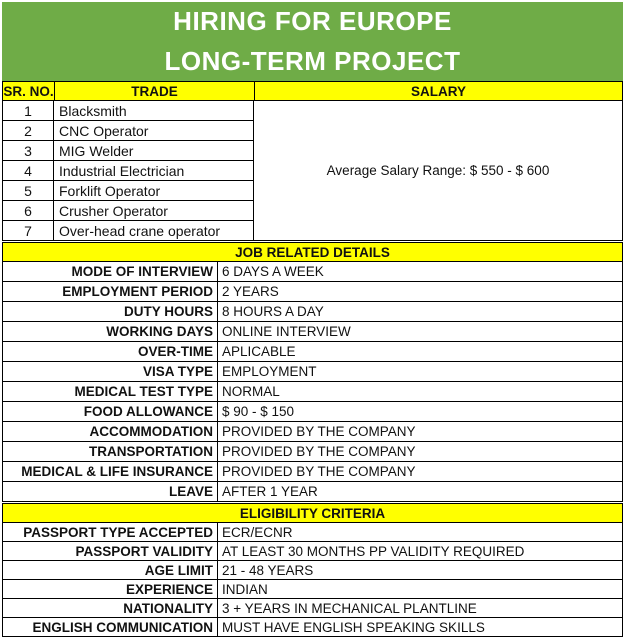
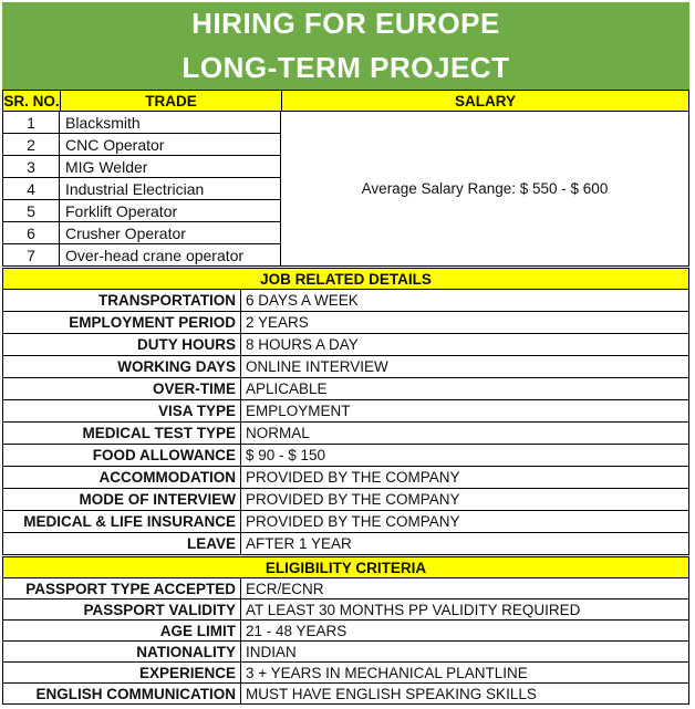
  HIRING FOR EUROPE
  LONG-TERM PROJECT
  SR. NO.
  TRADE
  SALARY
  Average Salary Range: $ 550 - $ 600
  1
  Blacksmith
  2
  CNC Operator
  3
  MIG Welder
  4
  Industrial Electrician
  5
  Forklift Operator
  6
  Crusher Operator
  7
  Over-head crane operator
  JOB RELATED DETAILS
- MODE OF INTERVIEW
+ TRANSPORTATION
  6 DAYS A WEEK
  EMPLOYMENT PERIOD
  2 YEARS
  DUTY HOURS
  8 HOURS A DAY
  WORKING DAYS
  ONLINE INTERVIEW
  OVER-TIME
  APLICABLE
  VISA TYPE
  EMPLOYMENT
  MEDICAL TEST TYPE
  NORMAL
  FOOD ALLOWANCE
  $ 90 - $ 150
  ACCOMMODATION
  PROVIDED BY THE COMPANY
- TRANSPORTATION
+ MODE OF INTERVIEW
  PROVIDED BY THE COMPANY
  MEDICAL & LIFE INSURANCE
  PROVIDED BY THE COMPANY
  LEAVE
  AFTER 1 YEAR
  ELIGIBILITY CRITERIA
  PASSPORT TYPE ACCEPTED
  ECR/ECNR
  PASSPORT VALIDITY
  AT LEAST 30 MONTHS PP VALIDITY REQUIRED
  AGE LIMIT
  21 - 48 YEARS
- EXPERIENCE
+ NATIONALITY
  INDIAN
- NATIONALITY
+ EXPERIENCE
  3 + YEARS IN MECHANICAL PLANTLINE
  ENGLISH COMMUNICATION
  MUST HAVE ENGLISH SPEAKING SKILLS
